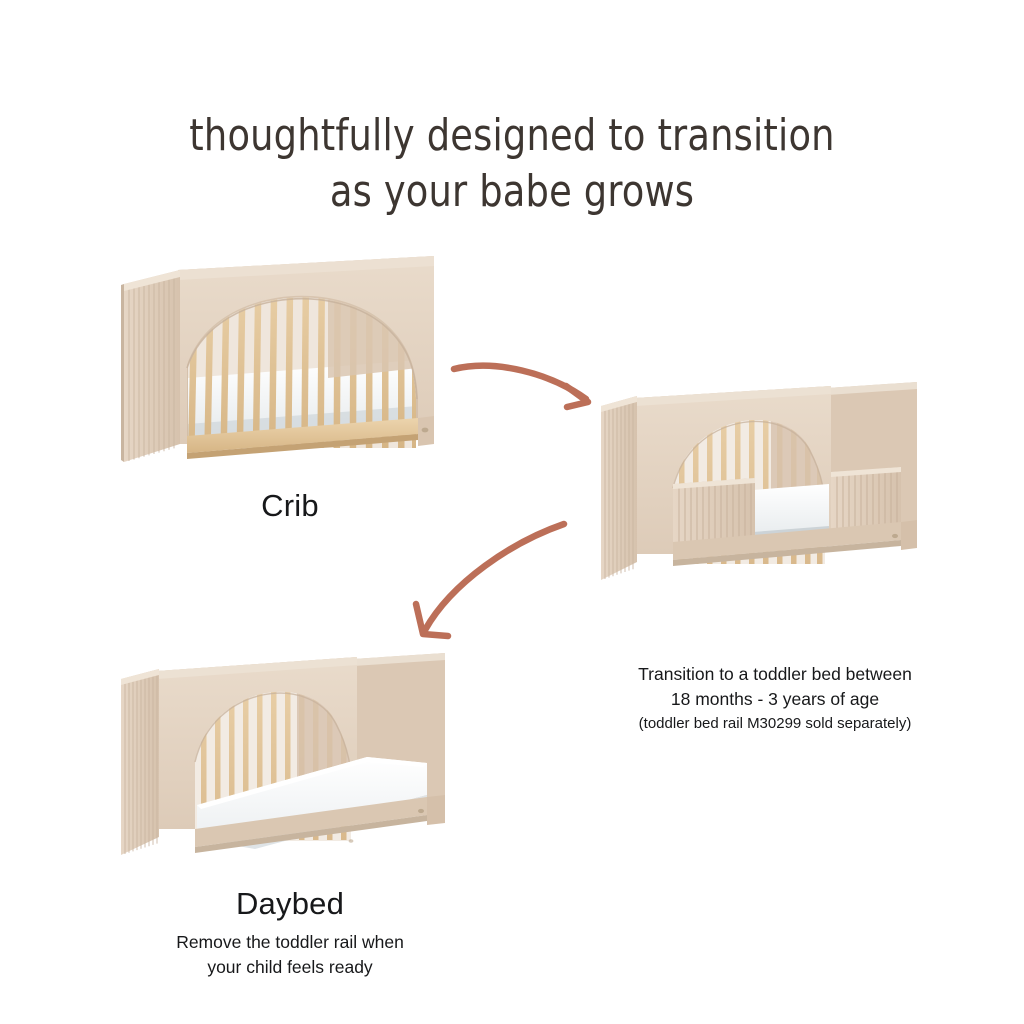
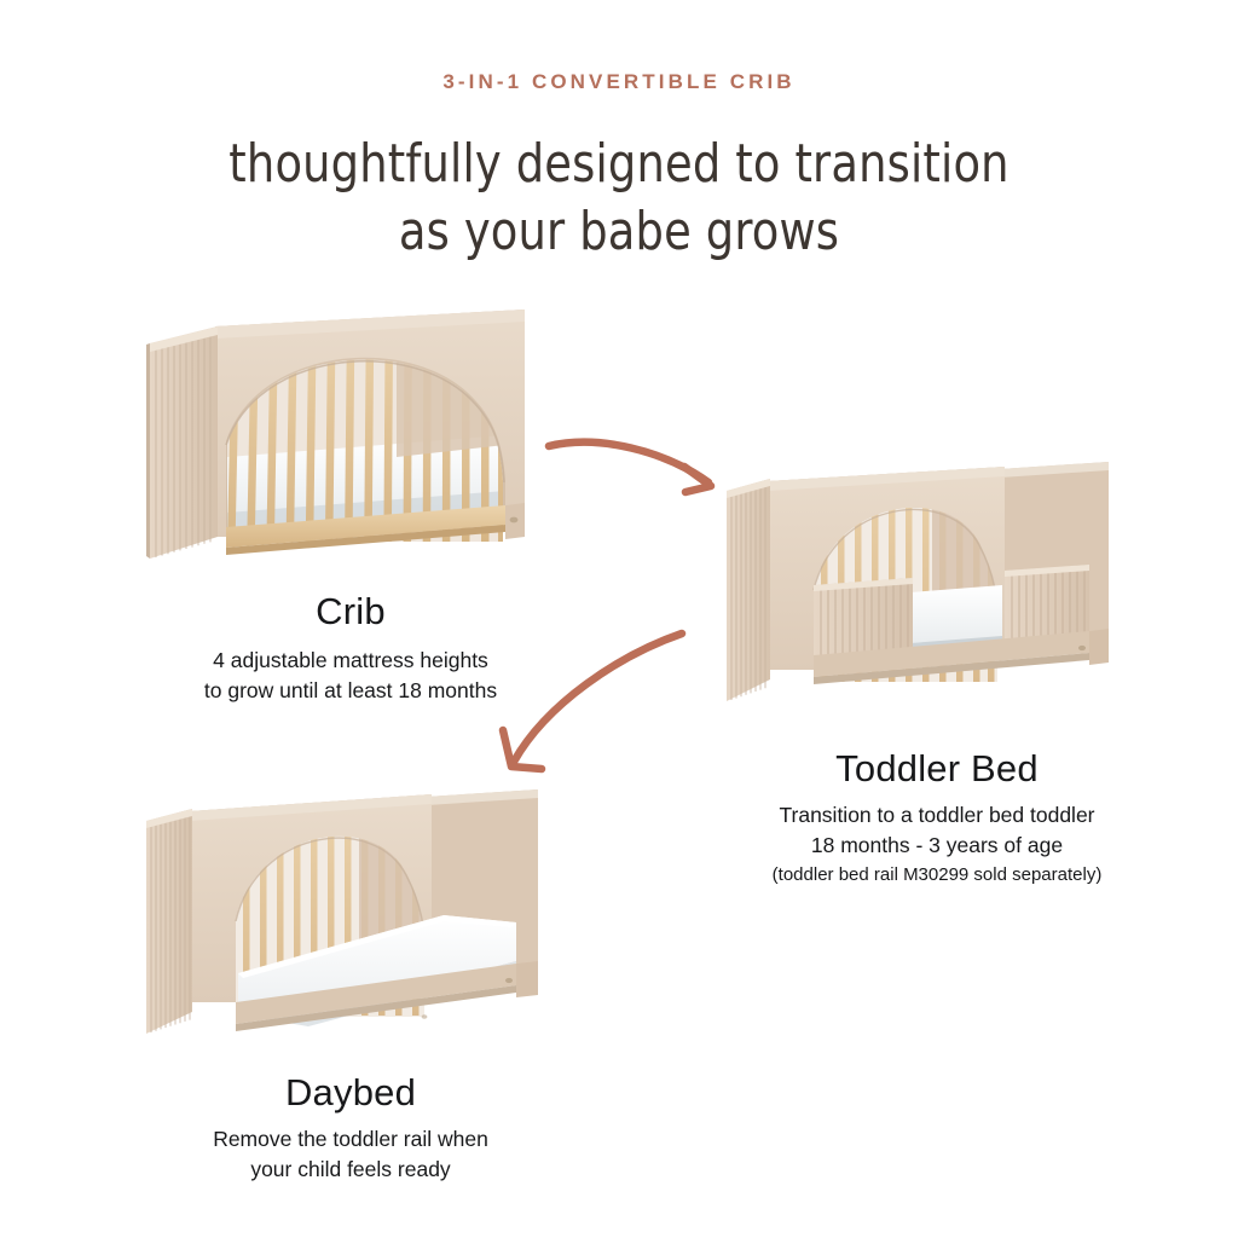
+ 3-IN-1 CONVERTIBLE CRIB
  thoughtfully designed to transition
  as your babe grows
  Crib
+ 4 adjustable mattress heights
+ to grow until at least 18 months
+ Toddler Bed
- Transition to a toddler bed between
+ Transition to a toddler bed toddler
  18 months - 3 years of age
  (toddler bed rail M30299 sold separately)
  Daybed
  Remove the toddler rail when
  your child feels ready
